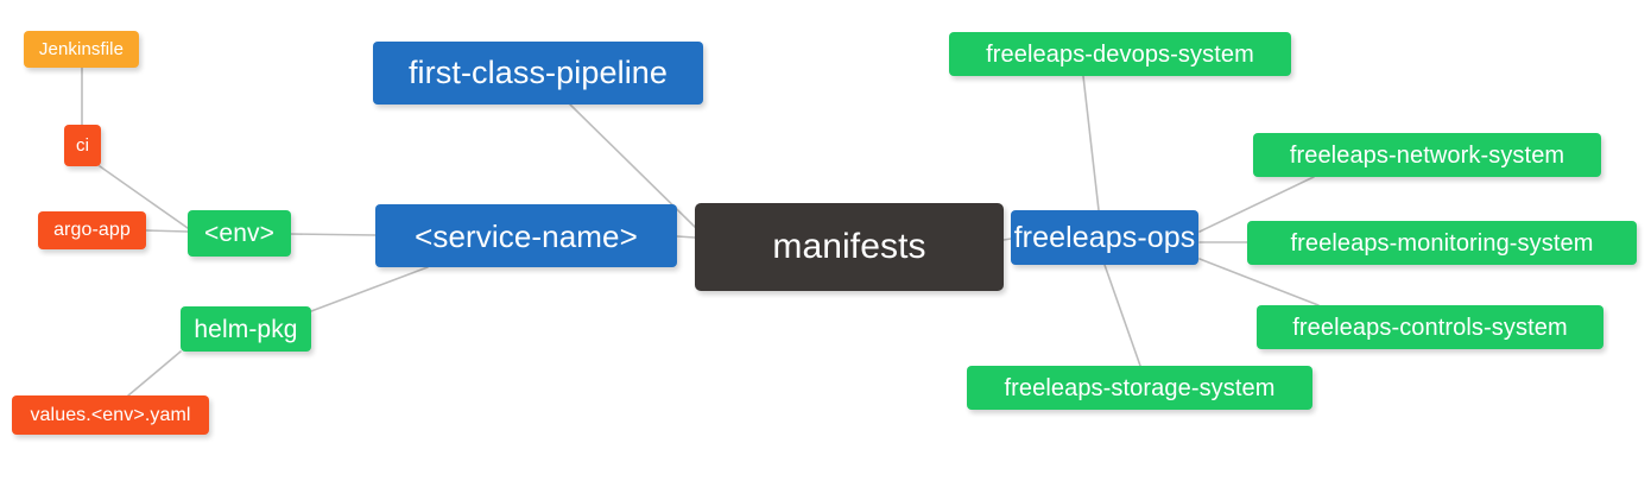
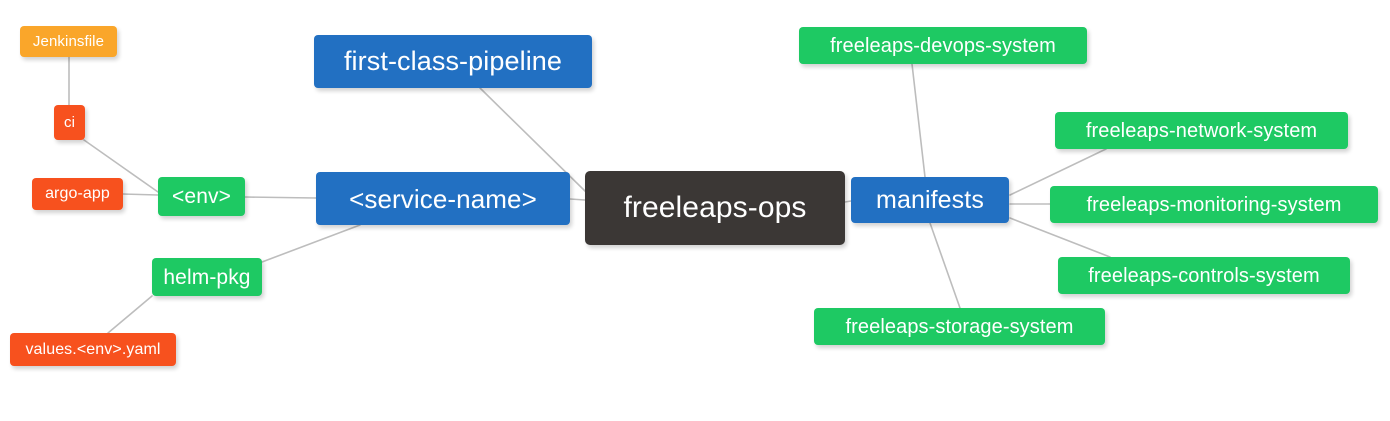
- manifests
+ freeleaps-ops
  first-class-pipeline
  <service-name>
- freeleaps-ops
+ manifests
  <env>
  helm-pkg
  Jenkinsfile
  ci
  argo-app
  values.<env>.yaml
  freeleaps-devops-system
  freeleaps-network-system
  freeleaps-monitoring-system
  freeleaps-controls-system
  freeleaps-storage-system
